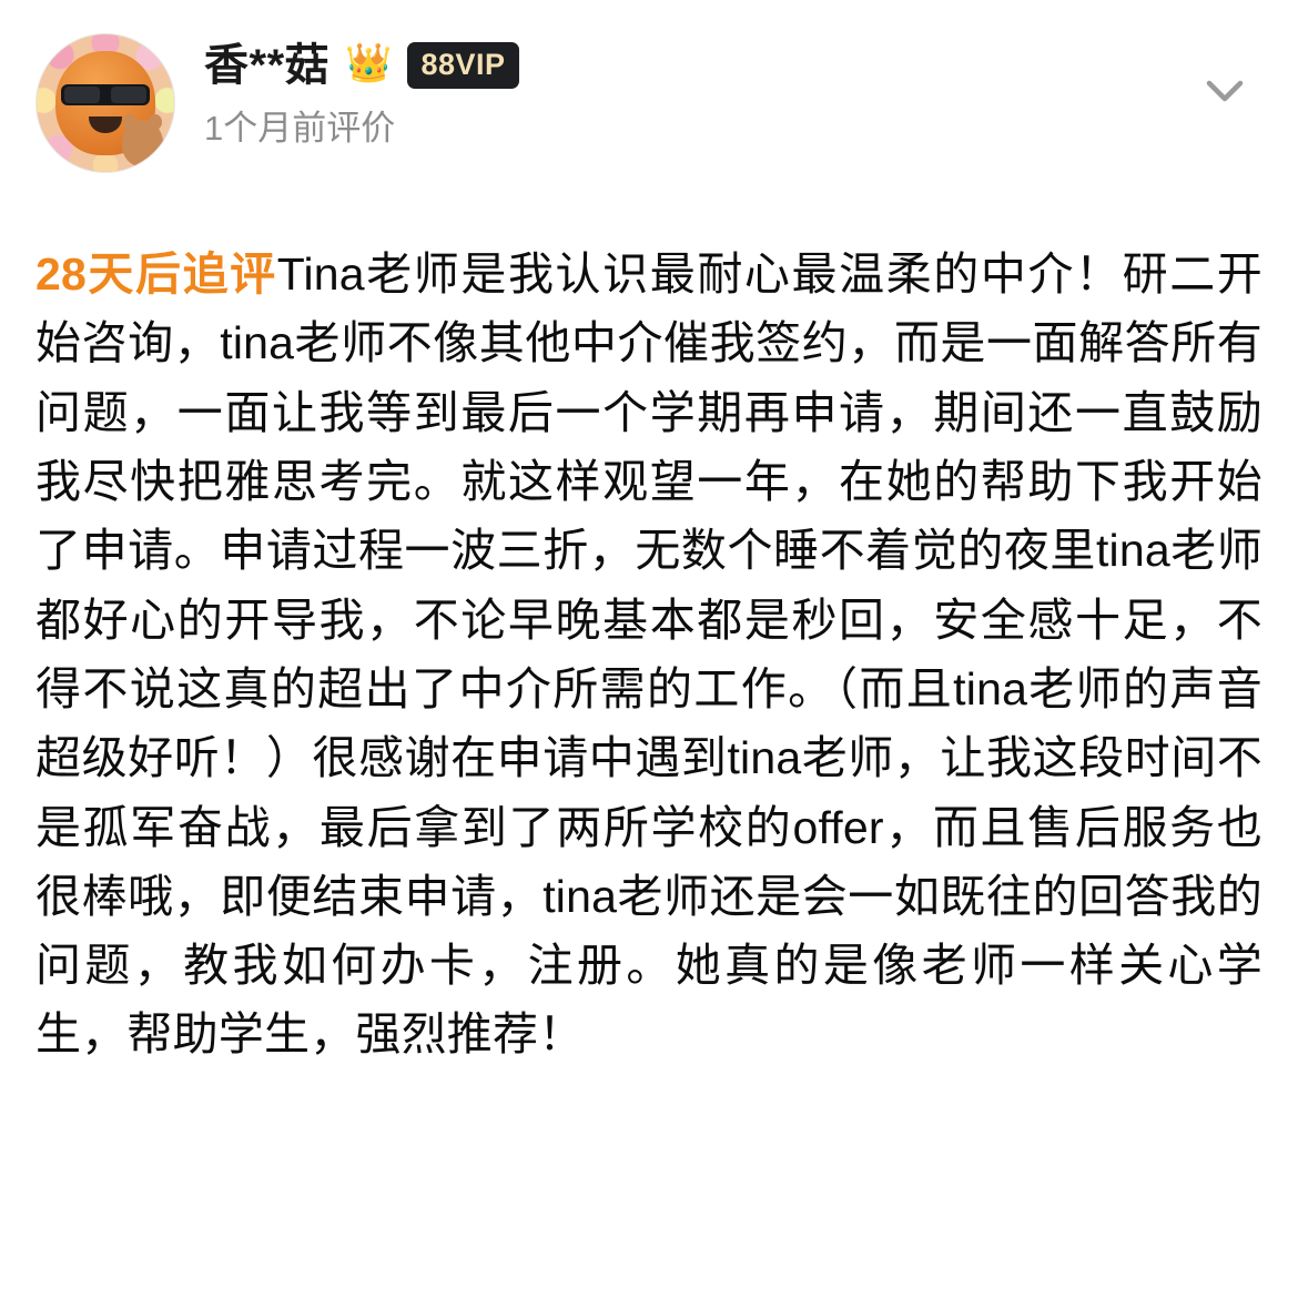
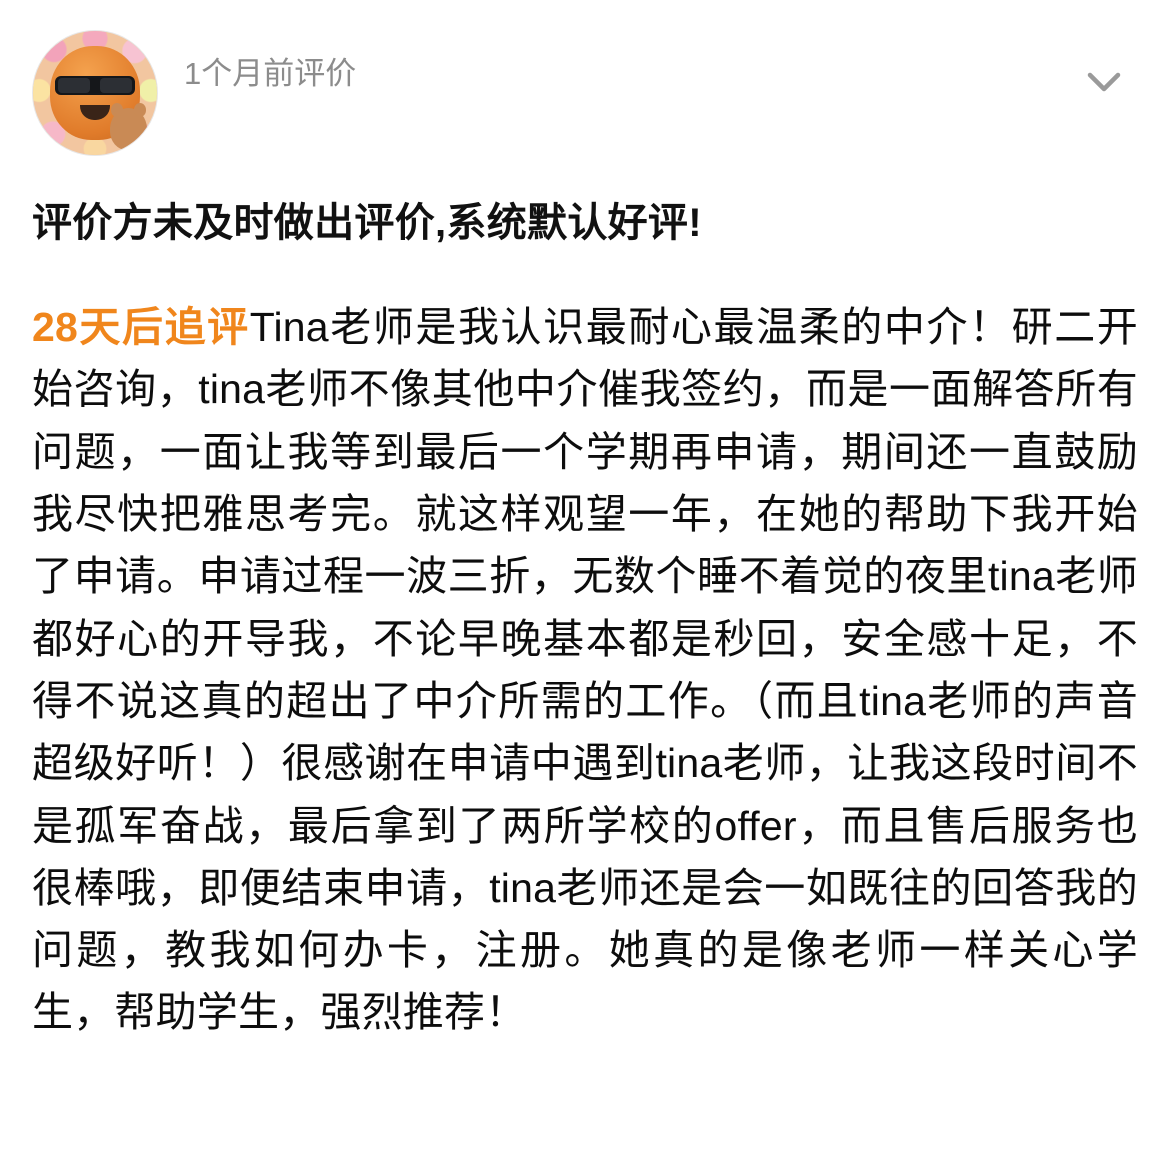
- 香**菇
- 👑
- 88VIP
  1个月前评价
+ 评价方未及时做出评价,系统默认好评!
  28天后追评Tina老师是我认识最耐心最温柔的中介！研二开始咨询，tina老师不像其他中介催我签约，而是一面解答所有问题，一面让我等到最后一个学期再申请，期间还一直鼓励我尽快把雅思考完。就这样观望一年，在她的帮助下我开始了申请。申请过程一波三折，无数个睡不着觉的夜里tina老师都好心的开导我，不论早晚基本都是秒回，安全感十足，不得不说这真的超出了中介所需的工作。（而且tina老师的声音超级好听！）很感谢在申请中遇到tina老师，让我这段时间不是孤军奋战，最后拿到了两所学校的offer，而且售后服务也很棒哦，即便结束申请，tina老师还是会一如既往的回答我的问题，教我如何办卡，注册。她真的是像老师一样关心学生，帮助学生，强烈推荐！
